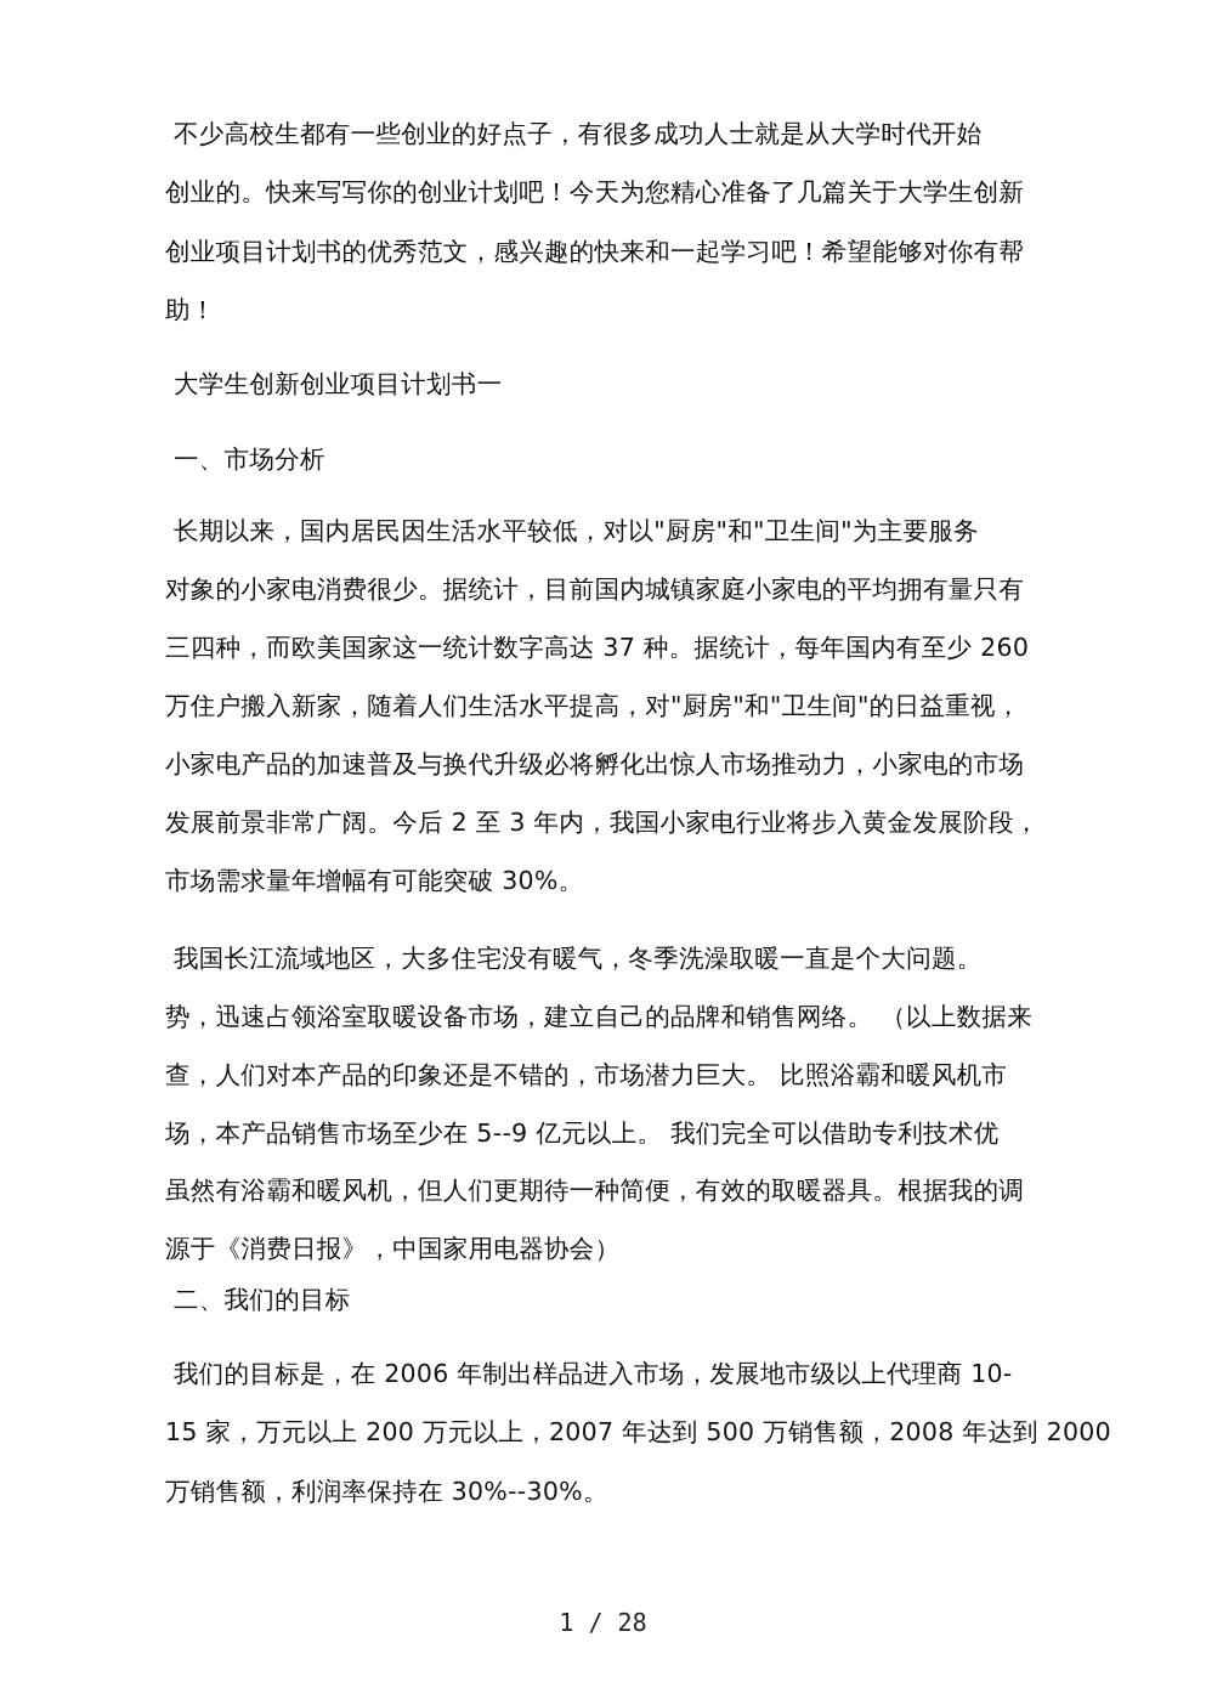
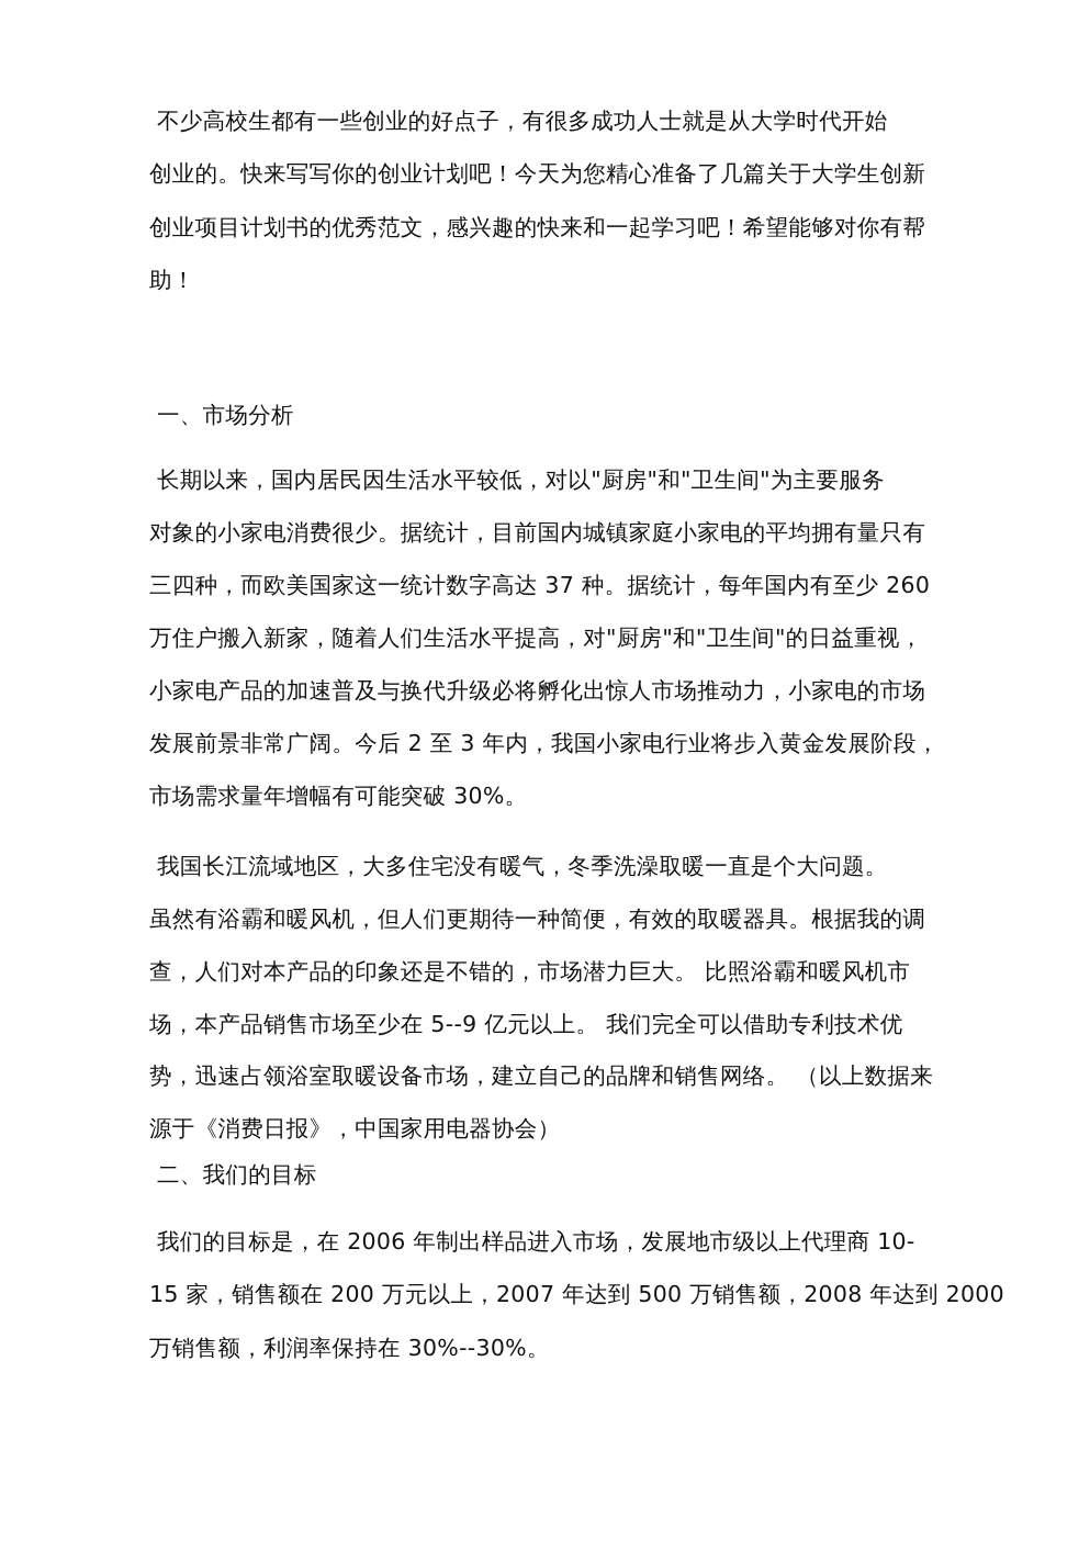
  不少高校生都有一些创业的好点子，有很多成功人士就是从大学时代开始
  创业的。快来写写你的创业计划吧！今天为您精心准备了几篇关于大学生创新
  创业项目计划书的优秀范文，感兴趣的快来和一起学习吧！希望能够对你有帮
  助！
- 大学生创新创业项目计划书一
  一、市场分析
  长期以来，国内居民因生活水平较低，对以"厨房"和"卫生间"为主要服务
  对象的小家电消费很少。据统计，目前国内城镇家庭小家电的平均拥有量只有
  三四种，而欧美国家这一统计数字高达 37 种。据统计，每年国内有至少 260
  万住户搬入新家，随着人们生活水平提高，对"厨房"和"卫生间"的日益重视，
  小家电产品的加速普及与换代升级必将孵化出惊人市场推动力，小家电的市场
  发展前景非常广阔。今后 2 至 3 年内，我国小家电行业将步入黄金发展阶段，
  市场需求量年增幅有可能突破 30%。
  我国长江流域地区，大多住宅没有暖气，冬季洗澡取暖一直是个大问题。
- 势，迅速占领浴室取暖设备市场，建立自己的品牌和销售网络。 （以上数据来
+ 虽然有浴霸和暖风机，但人们更期待一种简便，有效的取暖器具。根据我的调
  查，人们对本产品的印象还是不错的，市场潜力巨大。 比照浴霸和暖风机市
  场，本产品销售市场至少在 5--9 亿元以上。 我们完全可以借助专利技术优
- 虽然有浴霸和暖风机，但人们更期待一种简便，有效的取暖器具。根据我的调
+ 势，迅速占领浴室取暖设备市场，建立自己的品牌和销售网络。 （以上数据来
  源于《消费日报》，中国家用电器协会）
  二、我们的目标
  我们的目标是，在 2006 年制出样品进入市场，发展地市级以上代理商 10-
- 15 家，万元以上 200 万元以上，2007 年达到 500 万销售额，2008 年达到 2000
+ 15 家，销售额在 200 万元以上，2007 年达到 500 万销售额，2008 年达到 2000
  万销售额，利润率保持在 30%--30%。
- 1 / 28
